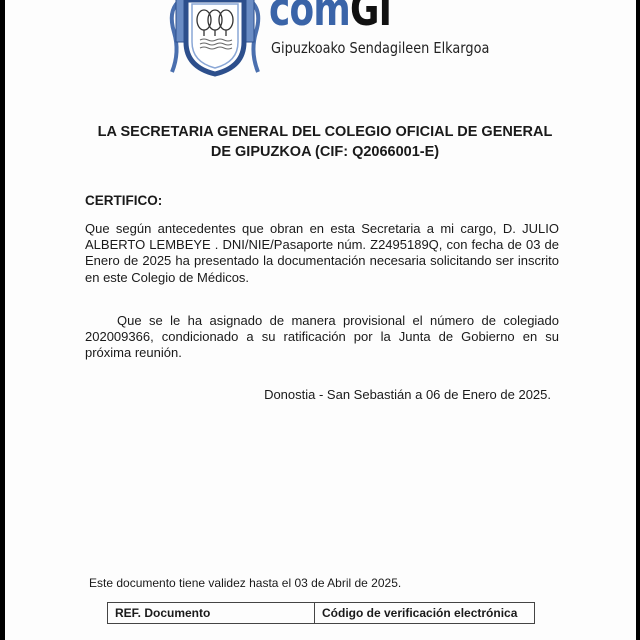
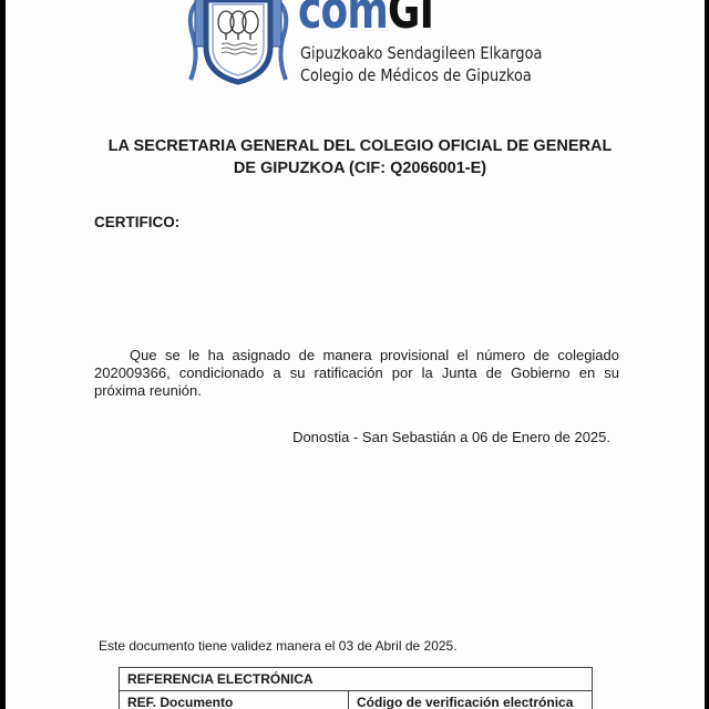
  comGI
  Gipuzkoako Sendagileen Elkargoa
+ Colegio de Médicos de Gipuzkoa
  LA SECRETARIA GENERAL DEL COLEGIO OFICIAL DE GENERAL
  DE GIPUZKOA (CIF: Q2066001-E)
  CERTIFICO:
- Que según antecedentes que obran en esta Secretaria a mi cargo, D. JULIO ALBERTO LEMBEYE . DNI/NIE/Pasaporte núm. Z2495189Q, con fecha de 03 de Enero de 2025 ha presentado la documentación necesaria solicitando ser inscrito en este Colegio de Médicos.
  Que se le ha asignado de manera provisional el número de colegiado 202009366, condicionado a su ratificación por la Junta de Gobierno en su próxima reunión.
  Donostia - San Sebastián a 06 de Enero de 2025.
- Este documento tiene validez hasta el 03 de Abril de 2025.
+ Este documento tiene validez manera el 03 de Abril de 2025.
+ REFERENCIA ELECTRÓNICA
  REF. Documento	Código de verificación electrónica
